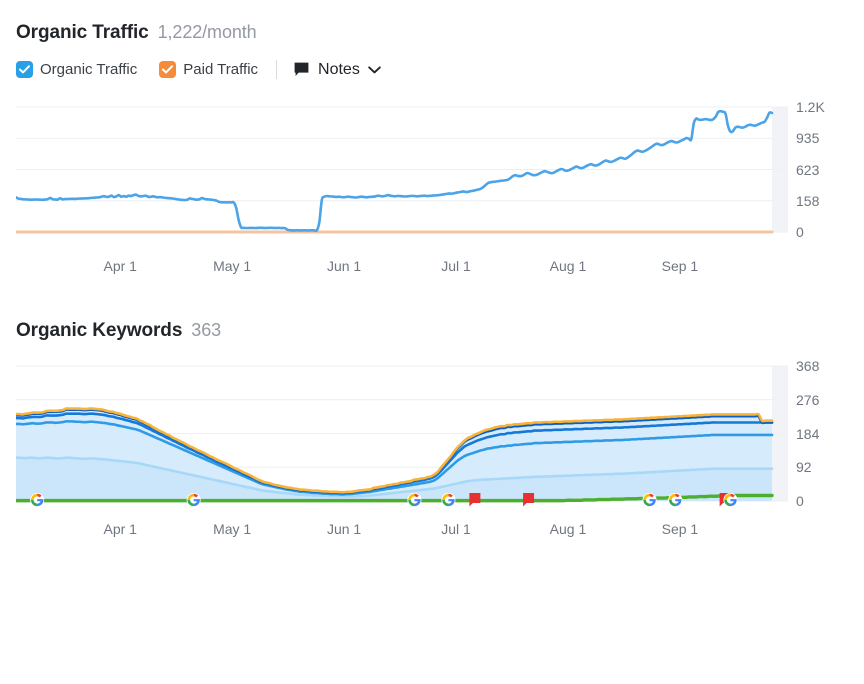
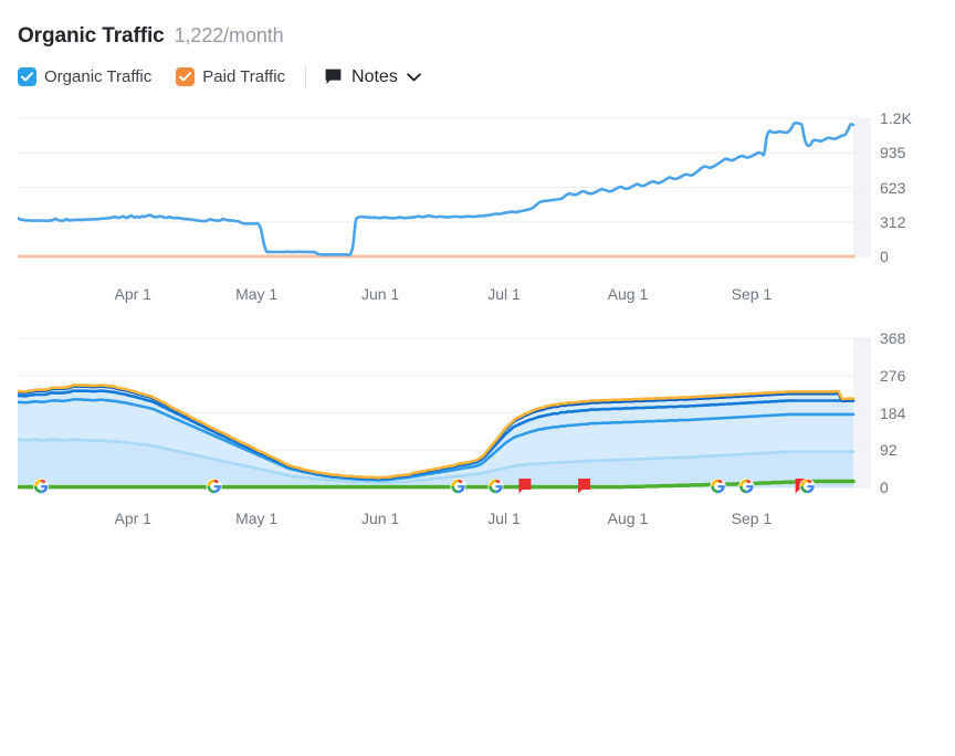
  Organic Traffic
  1,222/month
  Organic Traffic
  Paid Traffic
  Notes
  1.2K
  935
  623
- 158
+ 312
  0
  Apr 1
  May 1
  Jun 1
  Jul 1
  Aug 1
  Sep 1
- Organic Keywords
- 363
  368
  276
  184
  92
  0
  Apr 1
  May 1
  Jun 1
  Jul 1
  Aug 1
  Sep 1
